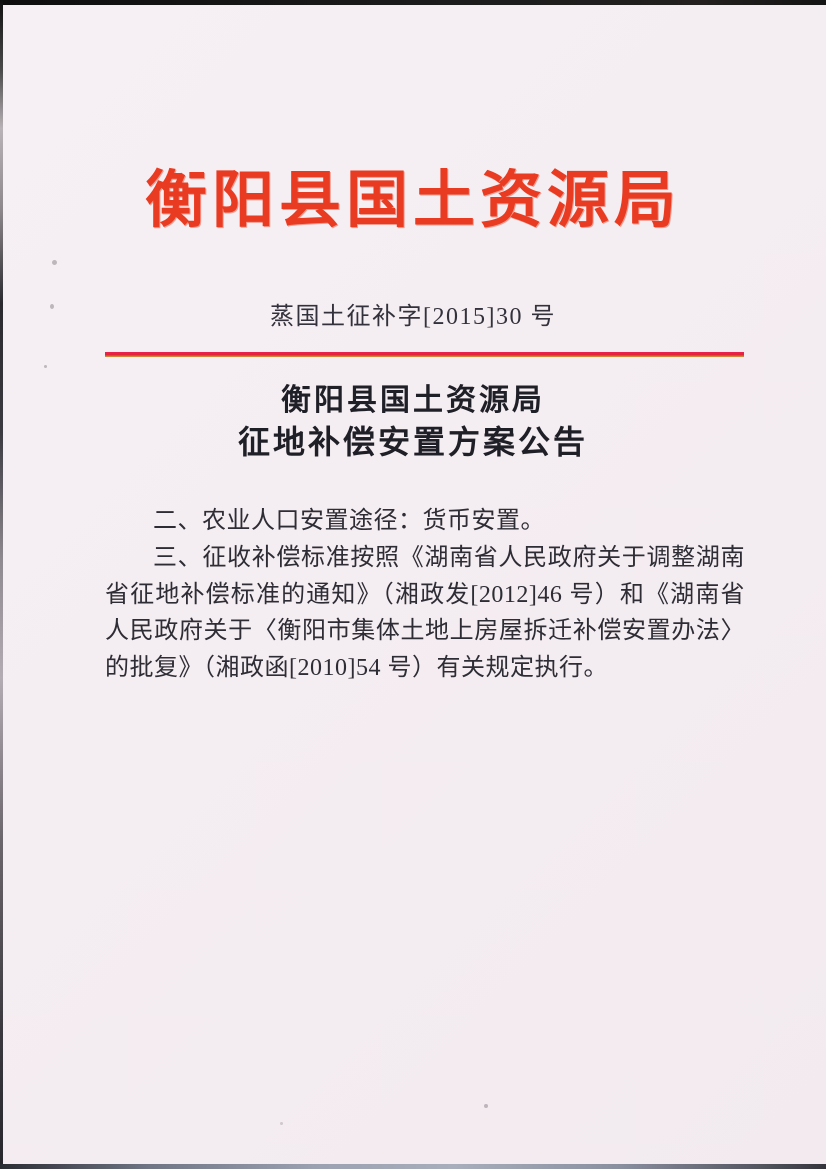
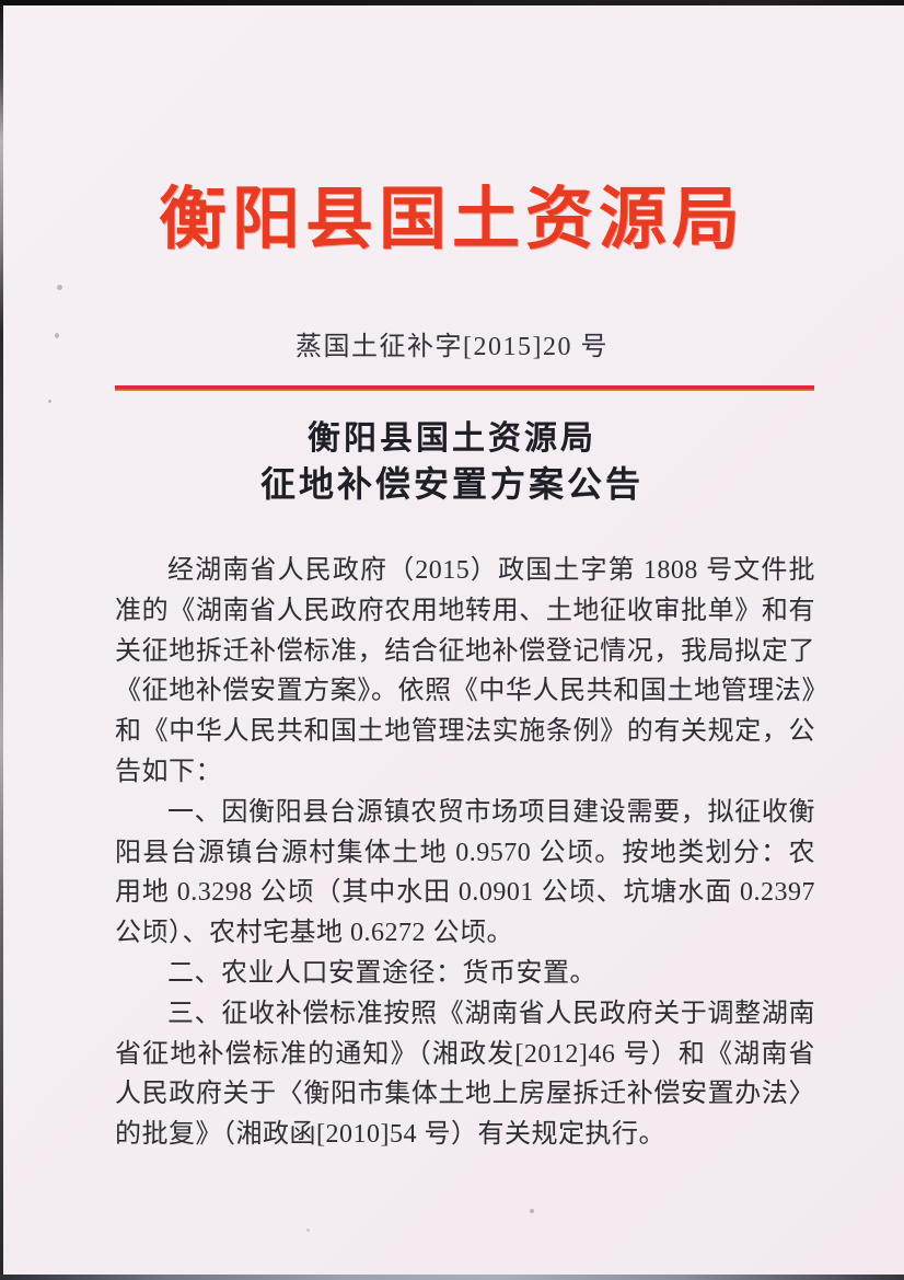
  衡阳县国土资源局
- 蒸国土征补字[2015]30 号
+ 蒸国土征补字[2015]20 号
  衡阳县国土资源局
  征地补偿安置方案公告
+ 经湖南省人民政府（2015）政国土字第 1808 号文件批准的《湖南省人民政府农用地转用、土地征收审批单》和有关征地拆迁补偿标准，结合征地补偿登记情况，我局拟定了《征地补偿安置方案》。依照《中华人民共和国土地管理法》和《中华人民共和国土地管理法实施条例》的有关规定，公告如下：
+ 一、因衡阳县台源镇农贸市场项目建设需要，拟征收衡阳县台源镇台源村集体土地 0.9570 公顷。按地类划分：农用地 0.3298 公顷（其中水田 0.0901 公顷、坑塘水面 0.2397 公顷）、农村宅基地 0.6272 公顷。
  二、农业人口安置途径：货币安置。
  三、征收补偿标准按照《湖南省人民政府关于调整湖南省征地补偿标准的通知》（湘政发[2012]46 号）和《湖南省人民政府关于〈衡阳市集体土地上房屋拆迁补偿安置办法〉的批复》（湘政函[2010]54 号）有关规定执行。
